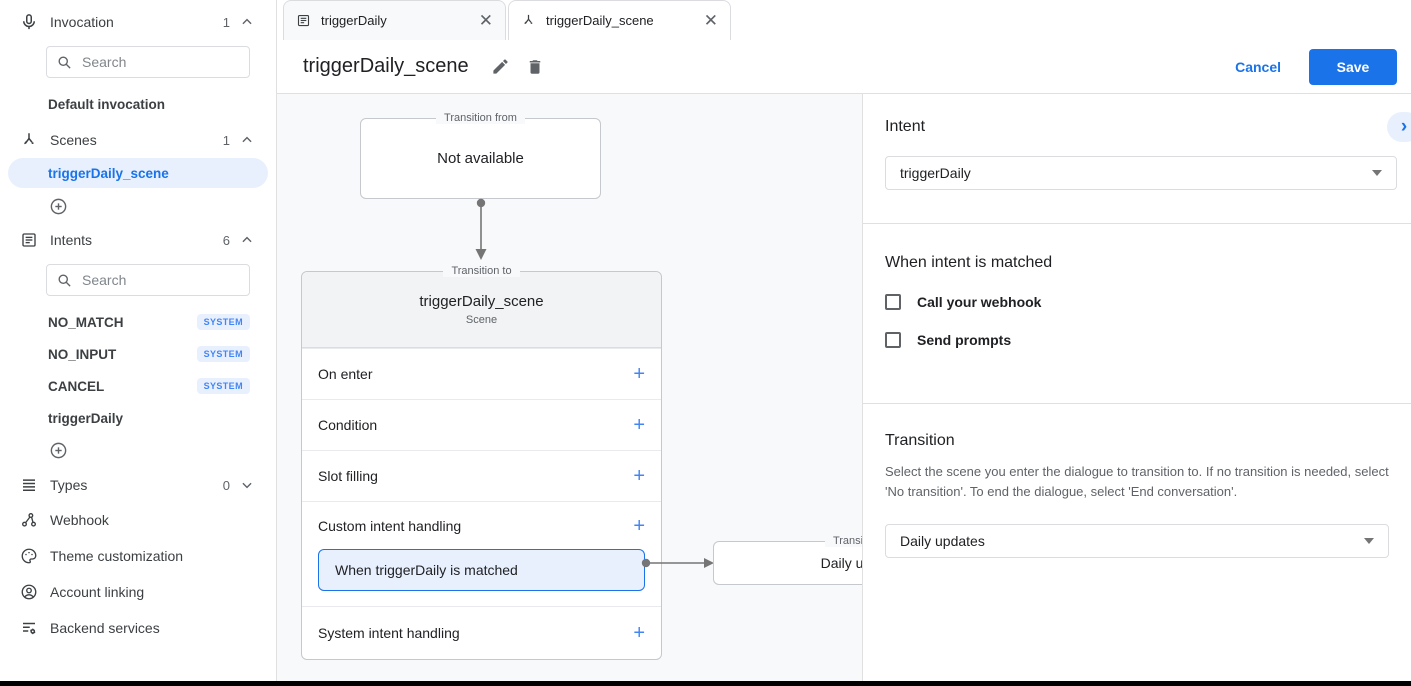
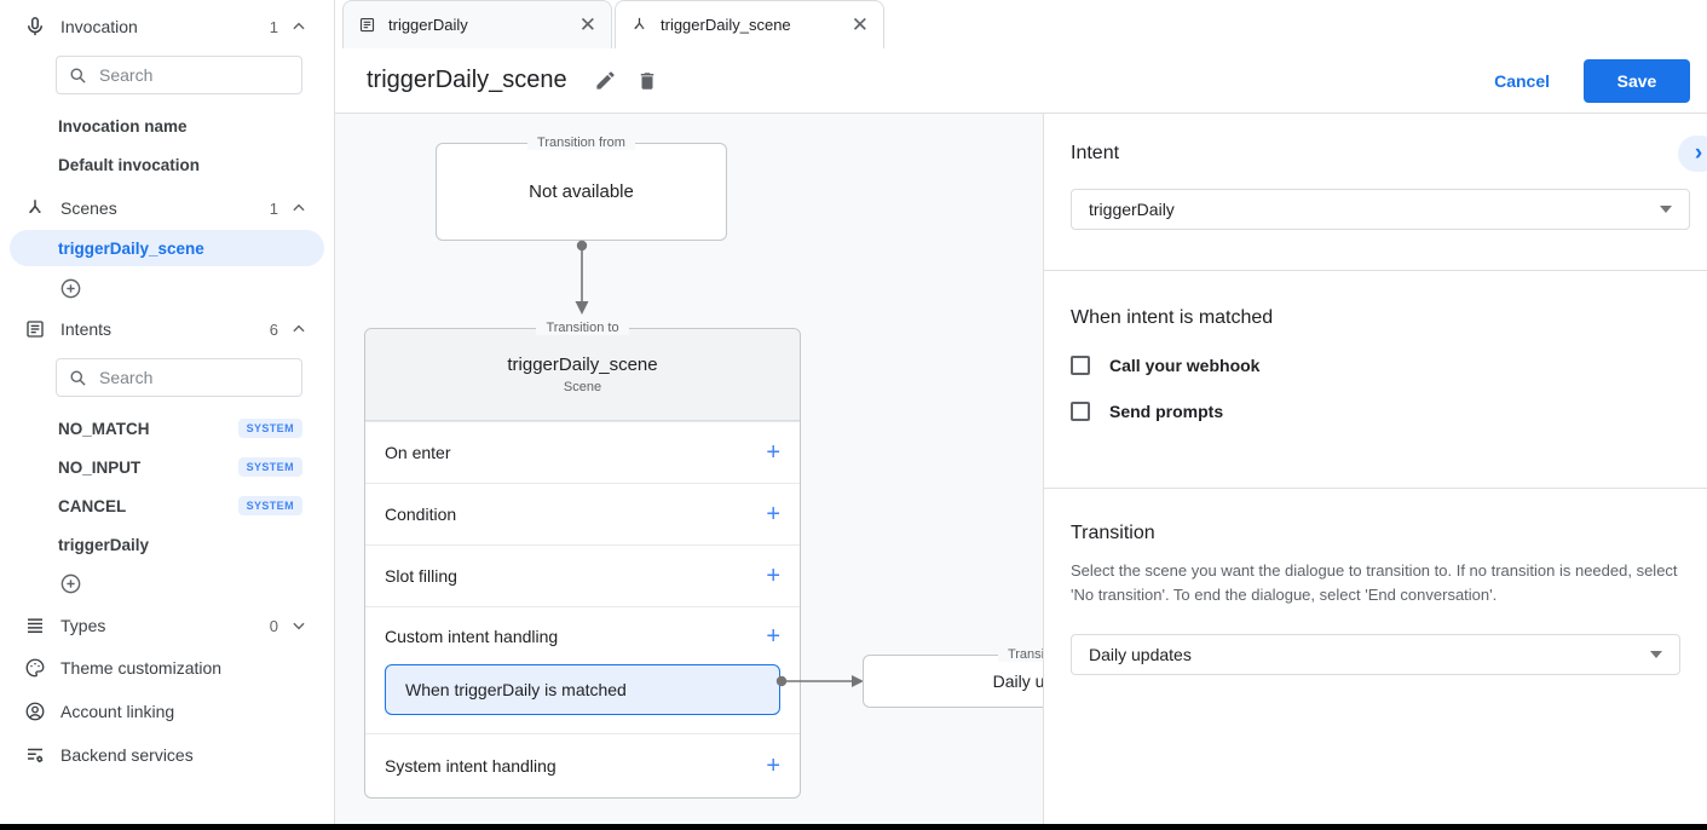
  Invocation
  1
  Search
+ Invocation name
  Default invocation
  Scenes
  1
  triggerDaily_scene
  Intents
  6
  Search
  NO_MATCH
  SYSTEM
  NO_INPUT
  SYSTEM
  CANCEL
  SYSTEM
  triggerDaily
  Types
  0
- Webhook
  Theme customization
  Account linking
  Backend services
  triggerDaily
  ✕
  triggerDaily_scene
  ✕
  triggerDaily_scene
  Cancel
  Save
  Transition from
  Not available
  Transition to
  triggerDaily_scene
  Scene
  On enter
  +
  Condition
  +
  Slot filling
  +
  Custom intent handling
  +
  When triggerDaily is matched
  System intent handling
  +
  Intent
  ›
  triggerDaily
  When intent is matched
  Call your webhook
  Send prompts
  Transition
- Select the scene you enter the dialogue to transition to. If no transition is needed, select 'No transition'. To end the dialogue, select 'End conversation'.
+ Select the scene you want the dialogue to transition to. If no transition is needed, select 'No transition'. To end the dialogue, select 'End conversation'.
  Daily updates
